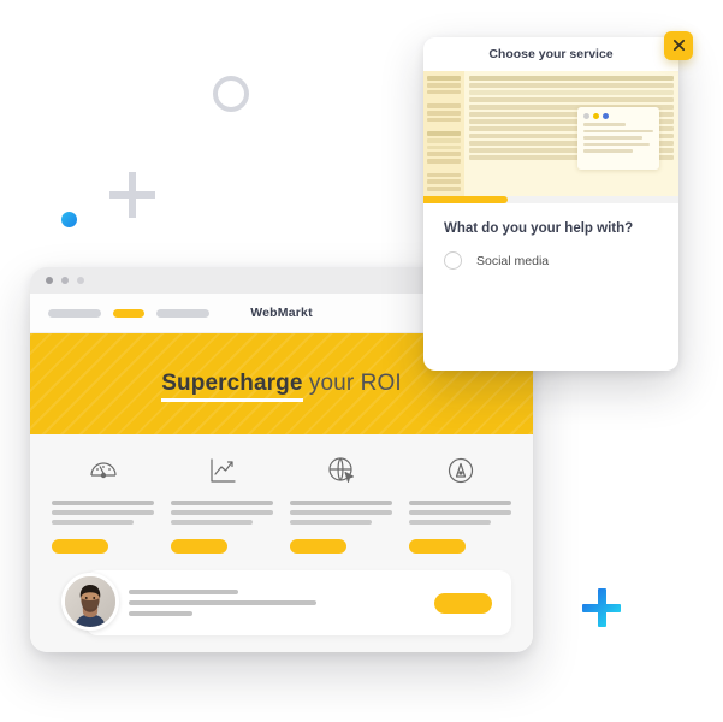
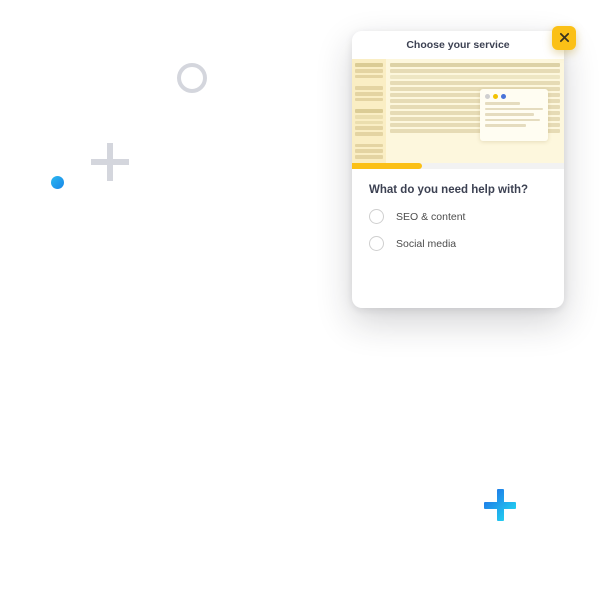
- WebMarkt
- Supercharge your ROI
  Choose your service
- What do you your help with?
+ What do you need help with?
+ SEO & content
  Social media
